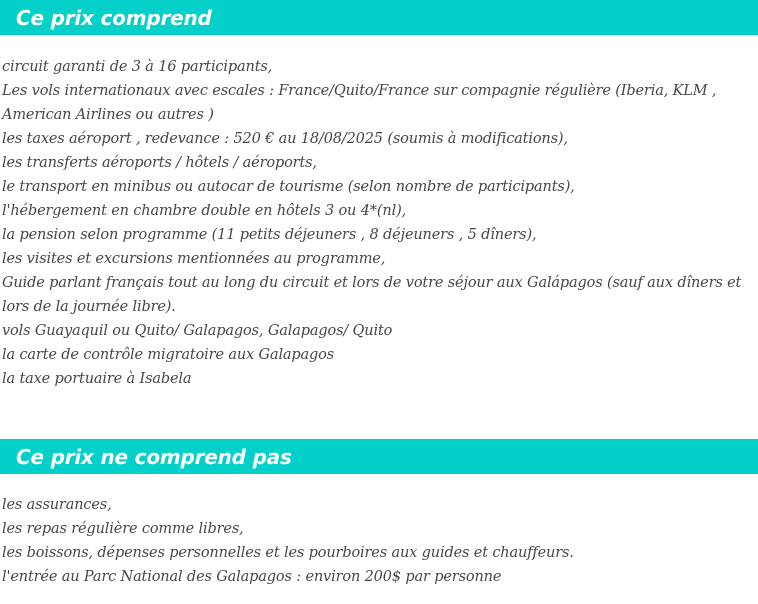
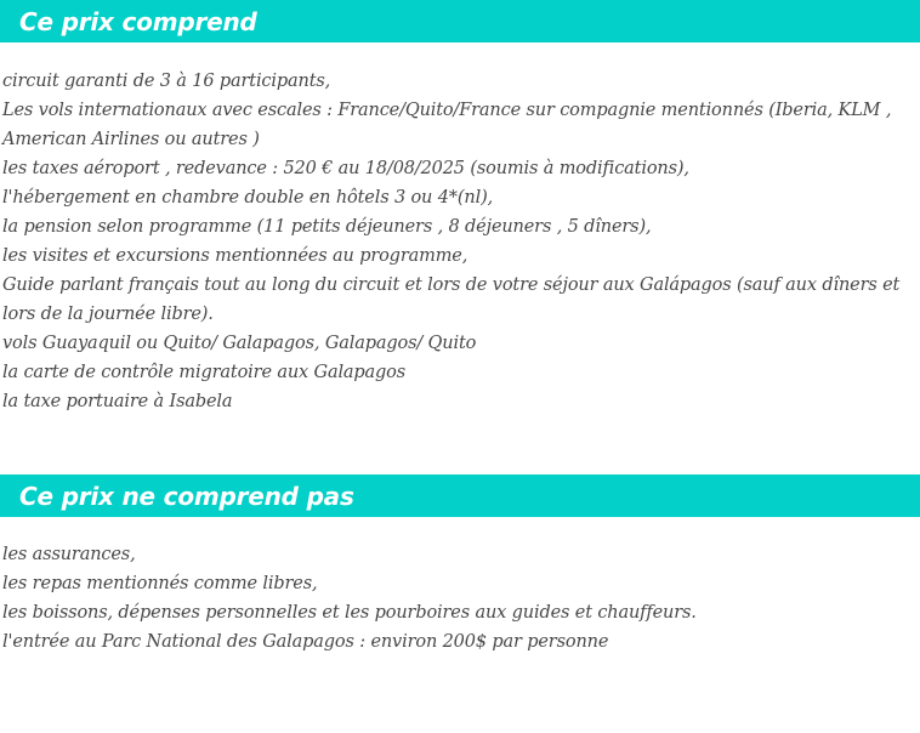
  Ce prix comprend
  circuit garanti de 3 à 16 participants,
- Les vols internationaux avec escales : France/Quito/France sur compagnie régulière (Iberia, KLM , American Airlines ou autres )
+ Les vols internationaux avec escales : France/Quito/France sur compagnie mentionnés (Iberia, KLM , American Airlines ou autres )
  les taxes aéroport , redevance : 520 € au 18/08/2025 (soumis à modifications),
- les transferts aéroports / hôtels / aéroports,
- le transport en minibus ou autocar de tourisme (selon nombre de participants),
  l'hébergement en chambre double en hôtels 3 ou 4*(nl),
  la pension selon programme (11 petits déjeuners , 8 déjeuners , 5 dîners),
  les visites et excursions mentionnées au programme,
  Guide parlant français tout au long du circuit et lors de votre séjour aux Galápagos (sauf aux dîners et lors de la journée libre).
  vols Guayaquil ou Quito/ Galapagos, Galapagos/ Quito
  la carte de contrôle migratoire aux Galapagos
  la taxe portuaire à Isabela
  Ce prix ne comprend pas
  les assurances,
- les repas régulière comme libres,
+ les repas mentionnés comme libres,
  les boissons, dépenses personnelles et les pourboires aux guides et chauffeurs.
  l'entrée au Parc National des Galapagos : environ 200$ par personne
